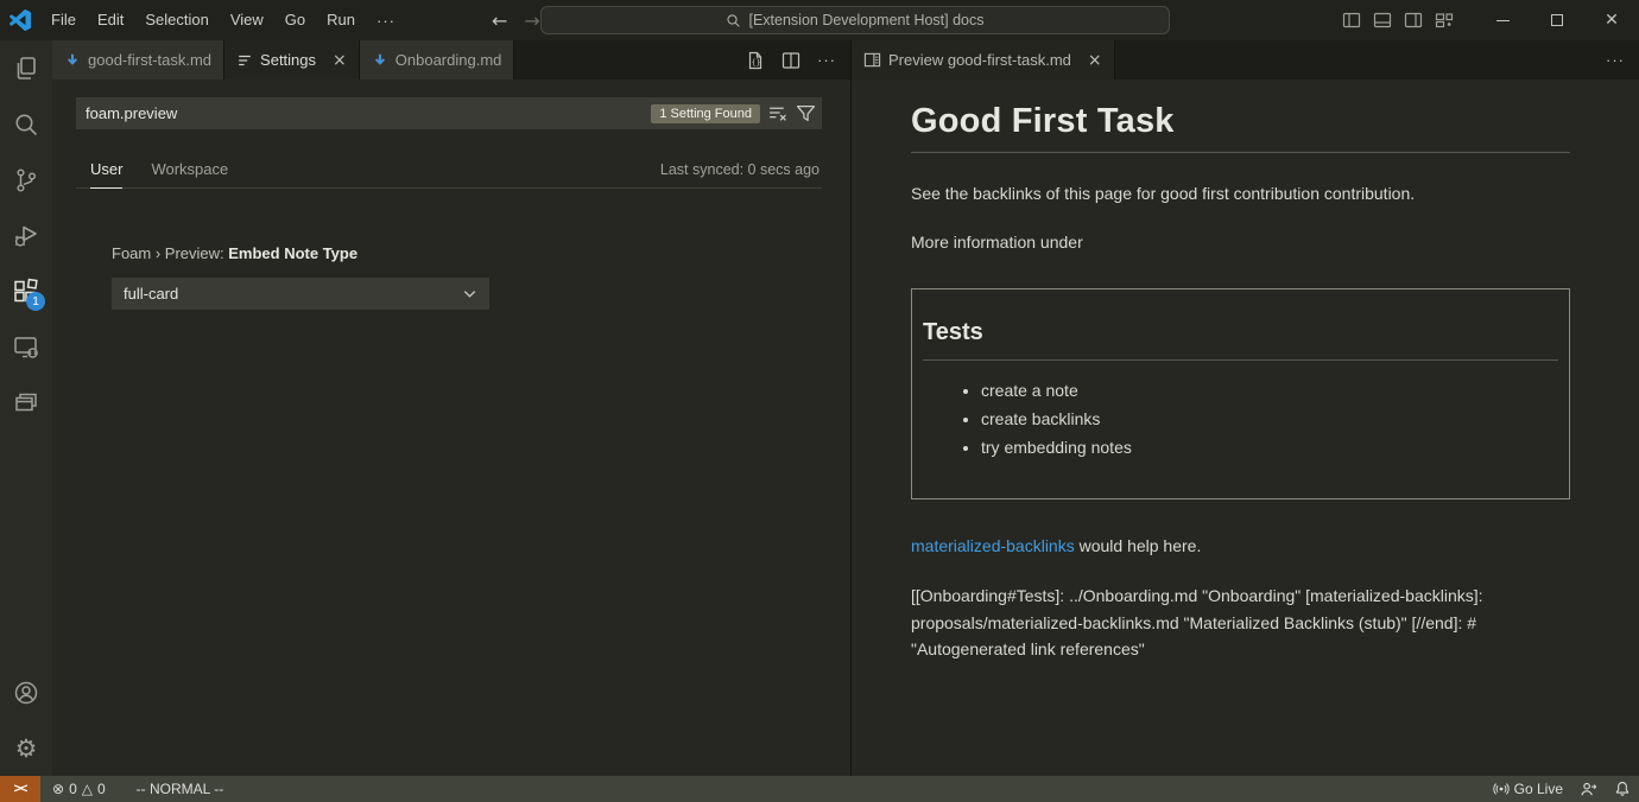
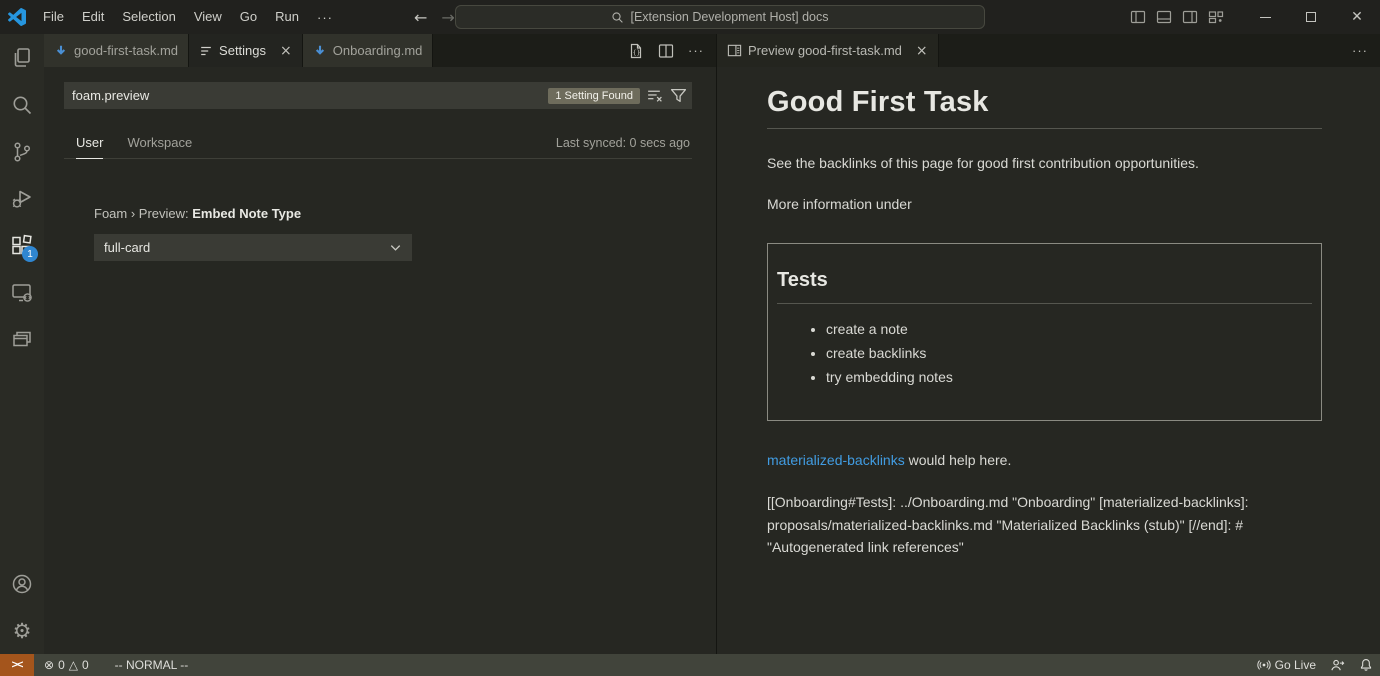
  File
  Edit
  Selection
  View
  Go
  Run
  ···
  ←
  →
  [Extension Development Host] docs
  ✕
  1
  ⚙
  good-first-task.md
  Settings
  ×
  Onboarding.md
  {}
  ···
  foam.preview
  1 Setting Found
  User
  Workspace
  Last synced: 0 secs ago
  Foam › Preview: Embed Note Type
  full-card
  Preview good-first-task.md
  ×
  ···
  Good First Task
- See the backlinks of this page for good first contribution contribution.
+ See the backlinks of this page for good first contribution opportunities.
  More information under
  Tests
  create a note
  create backlinks
  try embedding notes
  materialized-backlinks would help here.
  [[Onboarding#Tests]: ../Onboarding.md "Onboarding" [materialized-backlinks]: proposals/materialized-backlinks.md "Materialized Backlinks (stub)" [//end]: # "Autogenerated link references"
  ><
  ⊗
  0
  △
  0
  -- NORMAL --
  Go Live
